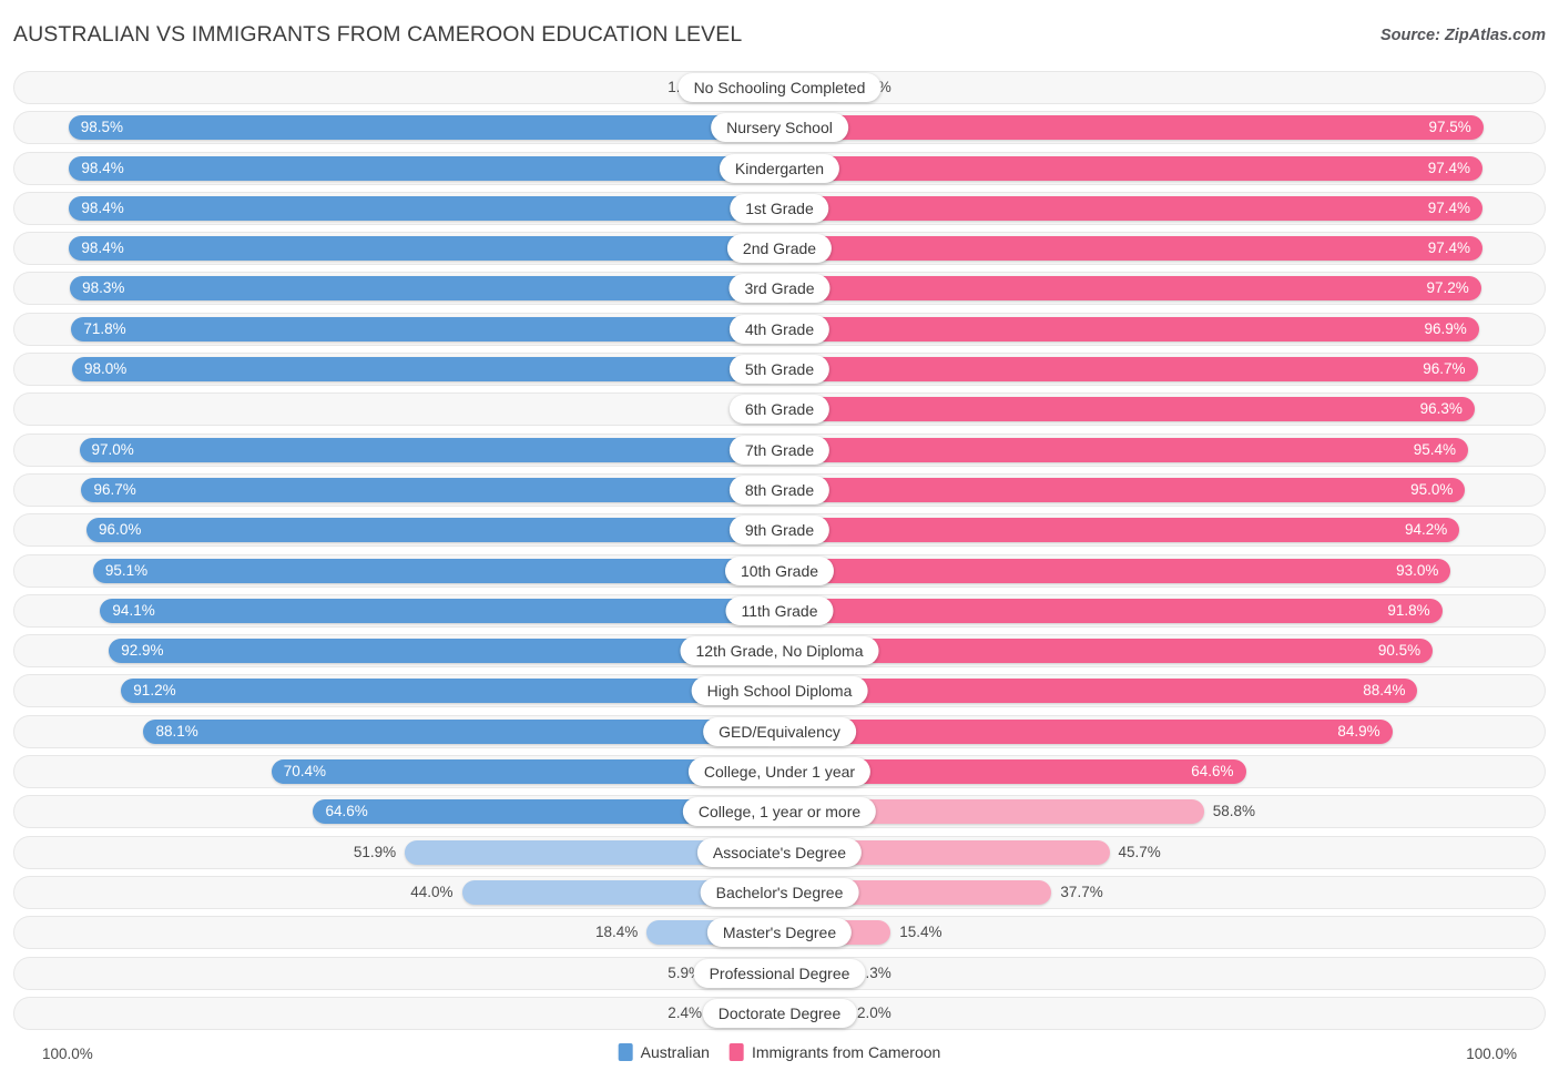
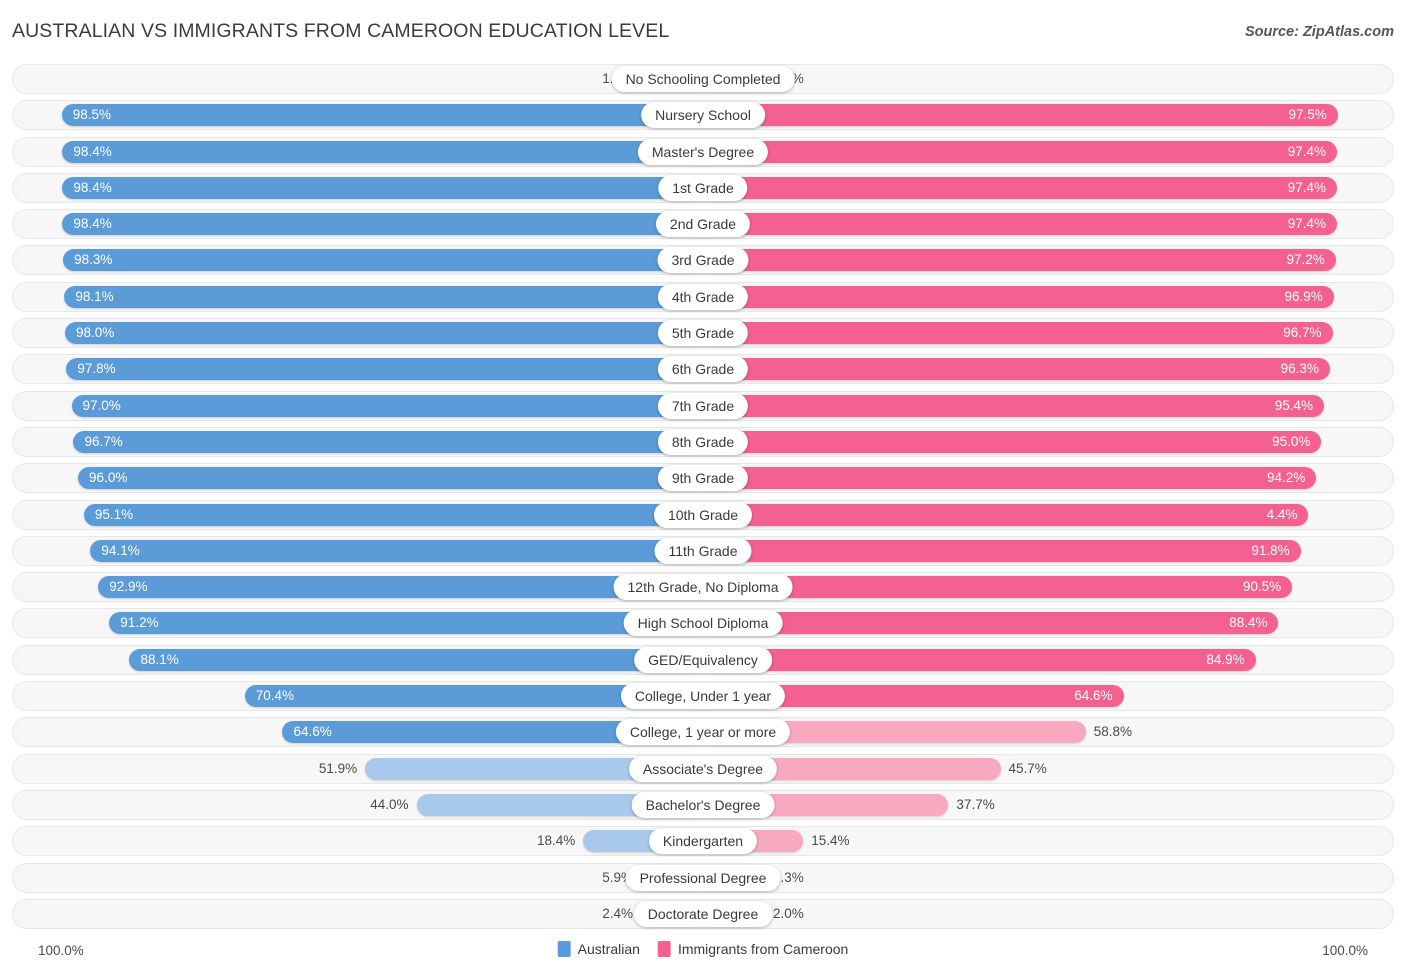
  AUSTRALIAN VS IMMIGRANTS FROM CAMEROON EDUCATION LEVEL
  Source: ZipAtlas.com
  No Schooling Completed
  98.5%
  97.5%
  Nursery School
  98.4%
  97.4%
- Kindergarten
+ Master's Degree
  98.4%
  97.4%
  1st Grade
  98.4%
  97.4%
  2nd Grade
  98.3%
  97.2%
  3rd Grade
- 71.8%
+ 98.1%
  96.9%
  4th Grade
  98.0%
  96.7%
  5th Grade
+ 97.8%
  96.3%
  6th Grade
  97.0%
  95.4%
  7th Grade
  96.7%
  95.0%
  8th Grade
  96.0%
  94.2%
  9th Grade
  95.1%
- 93.0%
+ 4.4%
  10th Grade
  94.1%
  91.8%
  11th Grade
  92.9%
  90.5%
  12th Grade, No Diploma
  91.2%
  88.4%
  High School Diploma
  88.1%
  84.9%
  GED/Equivalency
  70.4%
  64.6%
  College, Under 1 year
  64.6%
  58.8%
  College, 1 year or more
  51.9%
  45.7%
  Associate's Degree
  44.0%
  37.7%
  Bachelor's Degree
  18.4%
  15.4%
- Master's Degree
+ Kindergarten
  5.9
  .3%
  Professional Degree
  2.4%
  2.0%
  Doctorate Degree
  100.0%
  Australian
  Immigrants from Cameroon
  100.0%
